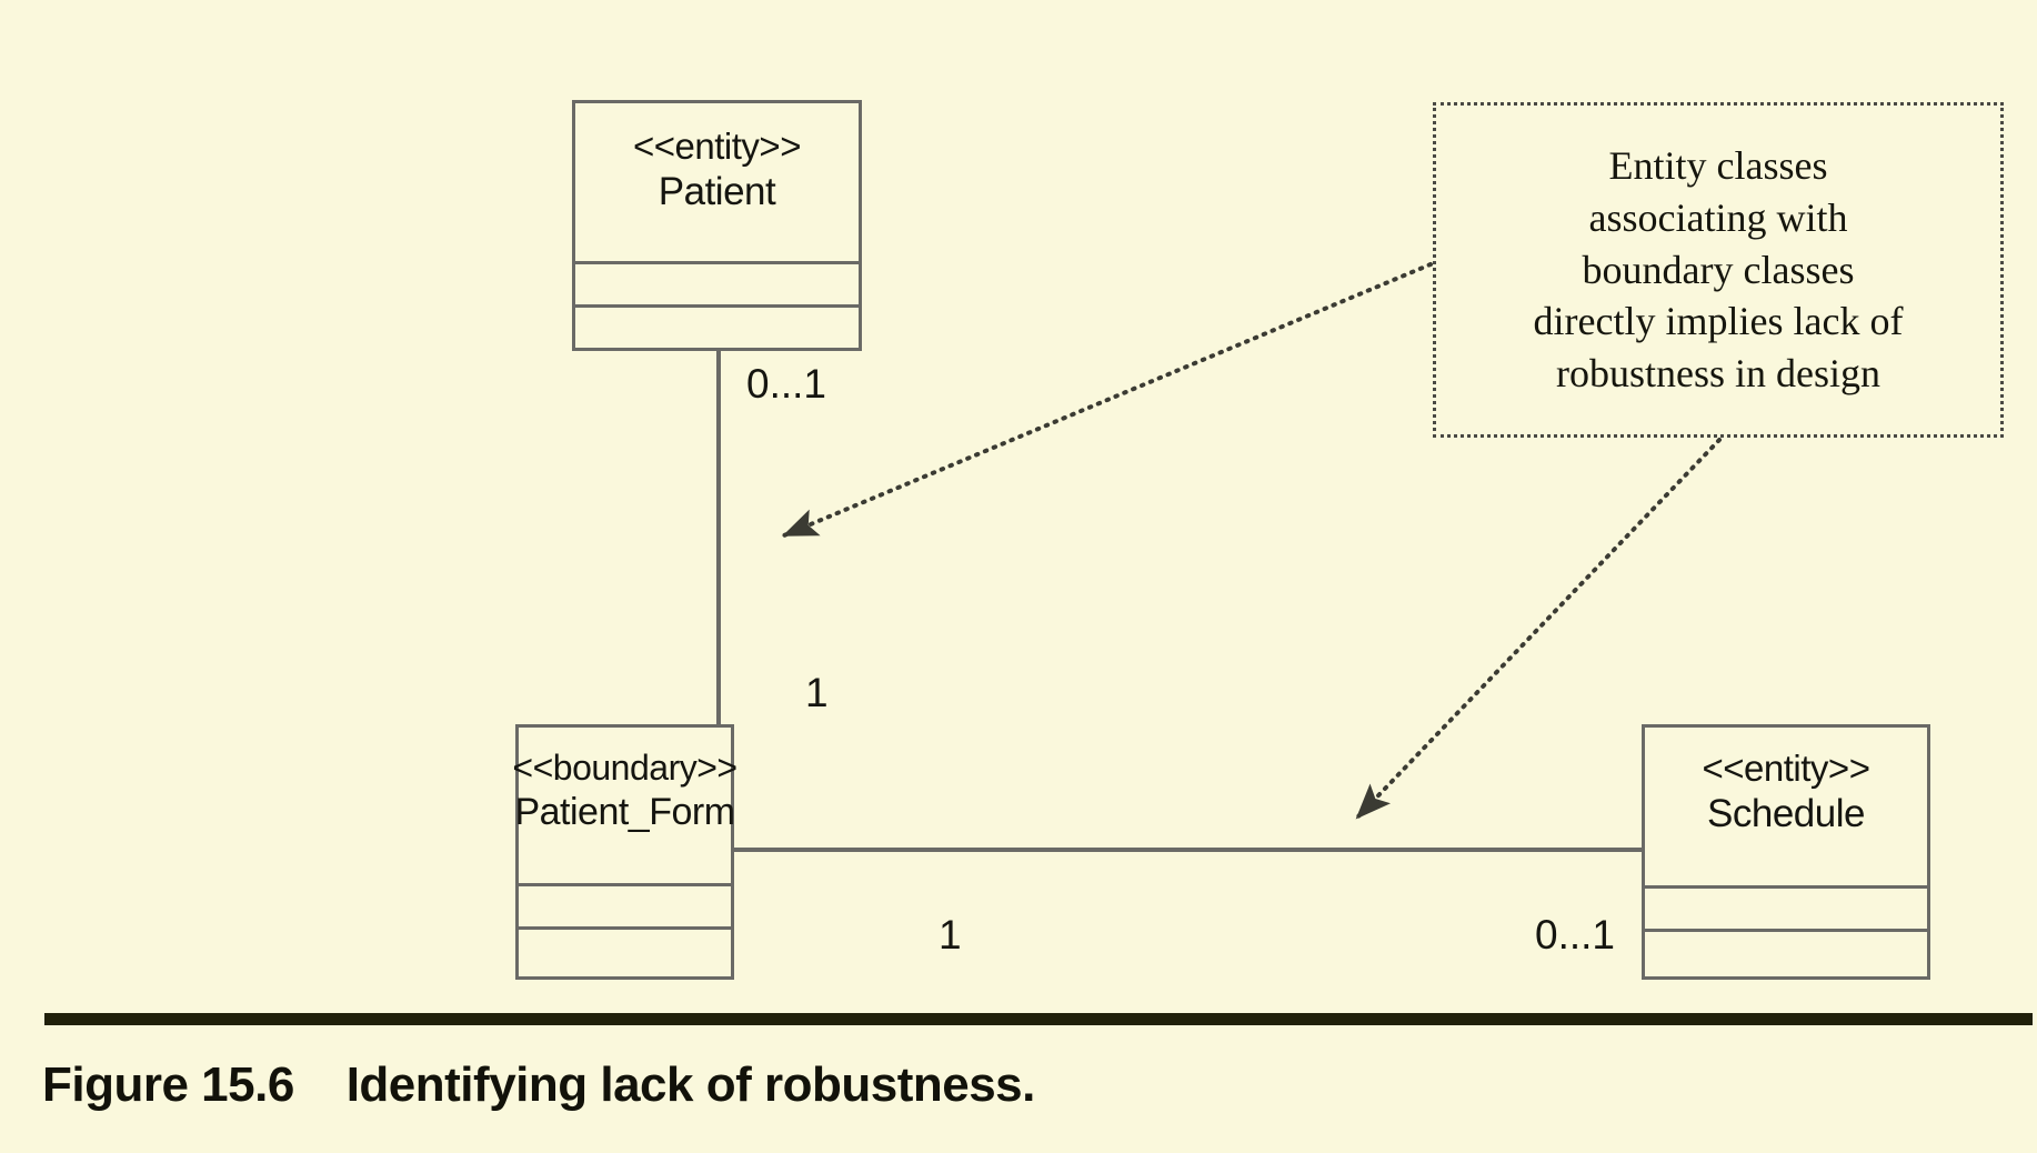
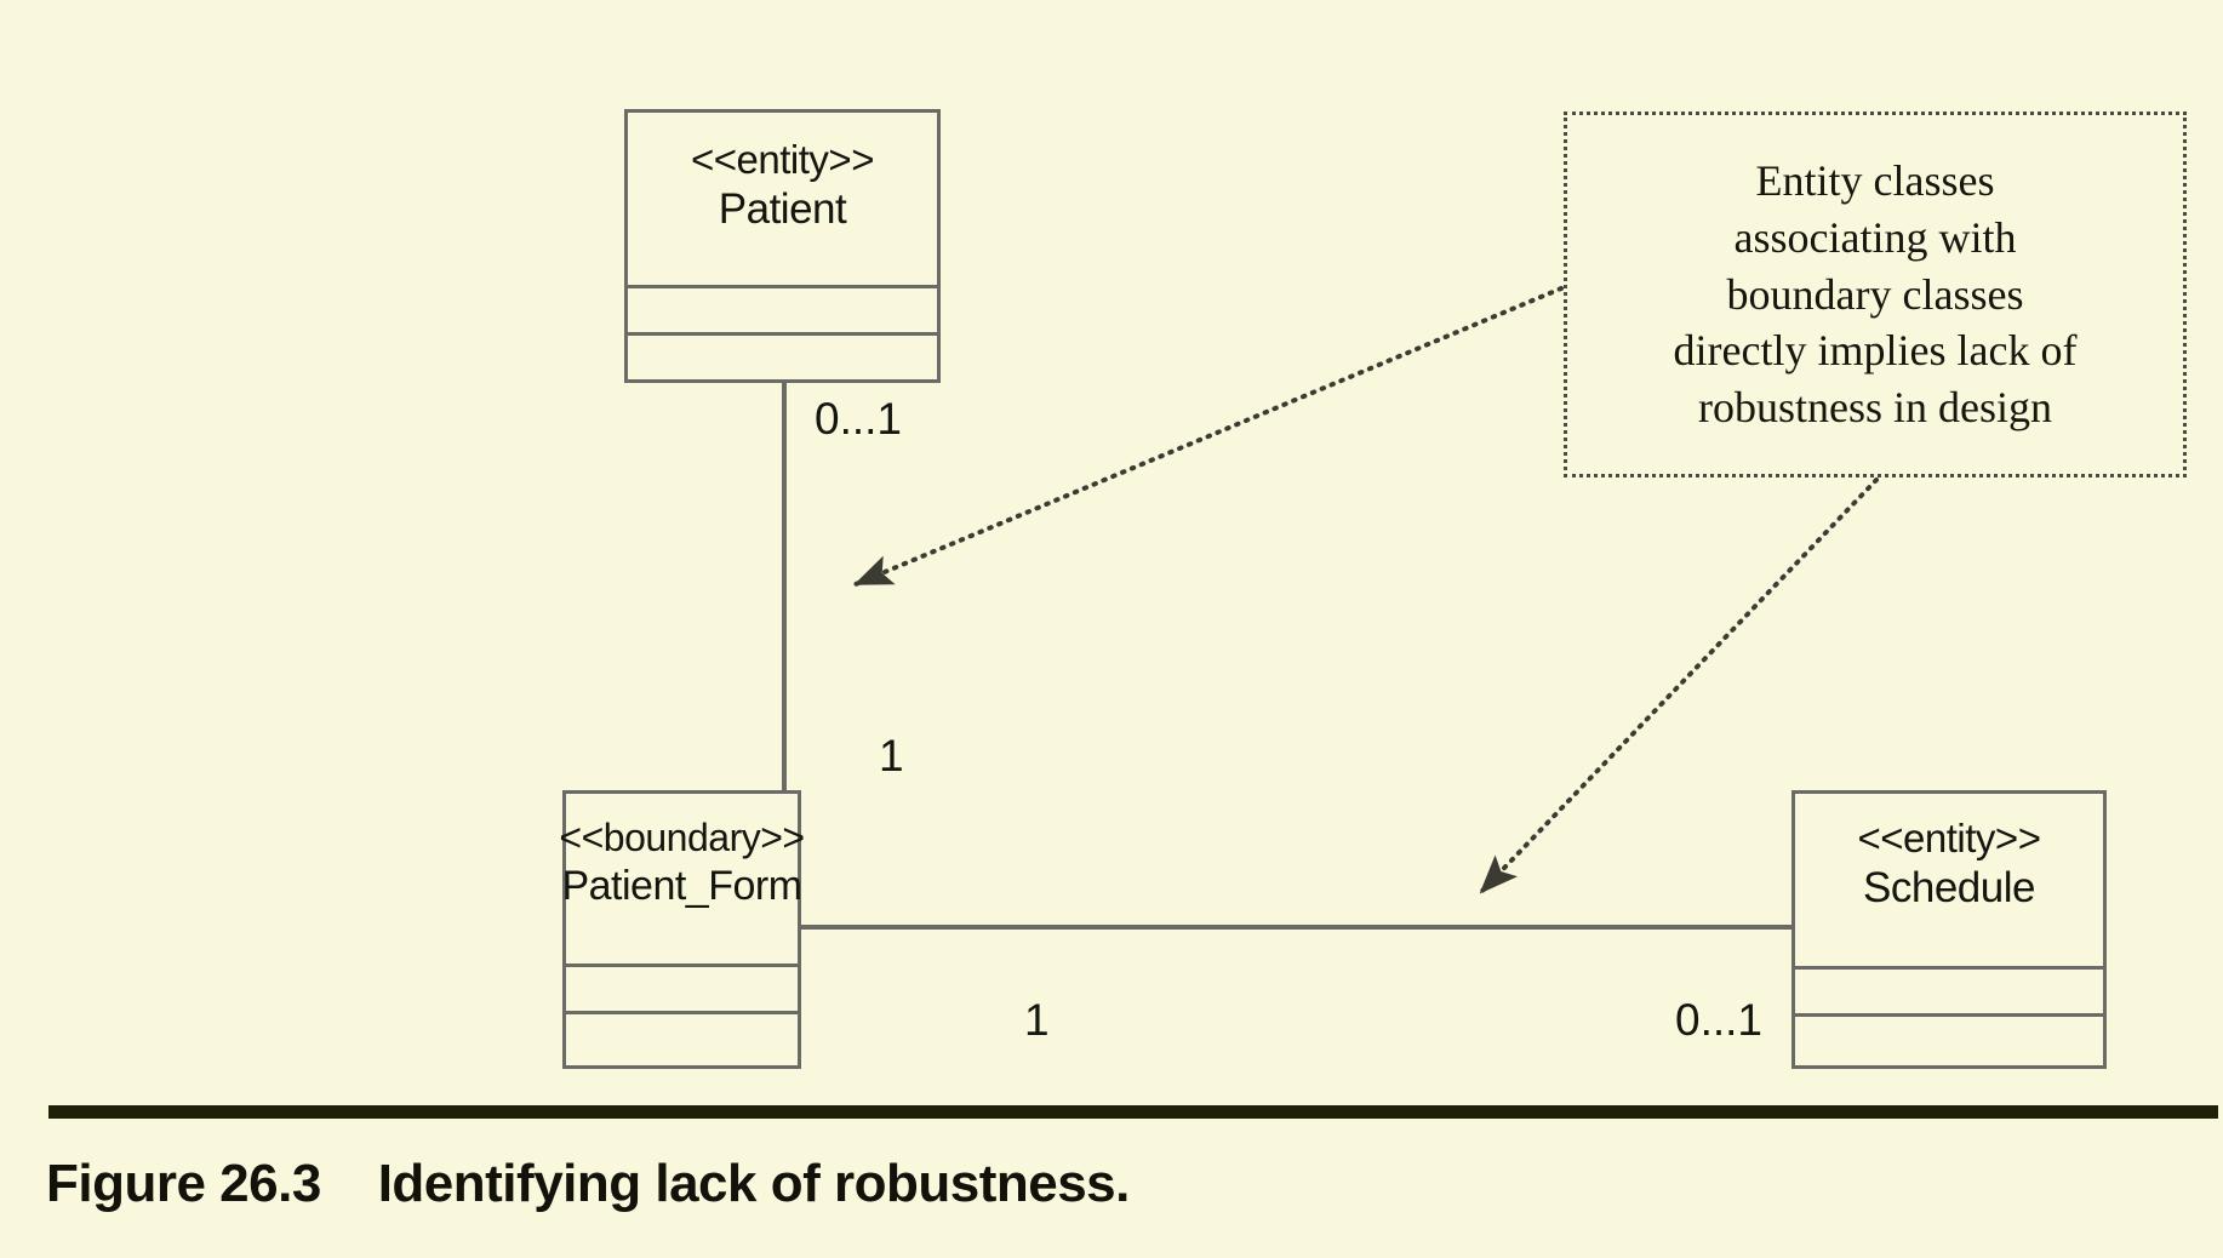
  <<entity>>
  Patient
  <<boundary>>
  Patient_Form
  <<entity>>
  Schedule
  0...1
  1
  1
  0...1
  Entity classes
  associating with
  boundary classes
  directly implies lack of
  robustness in design
- Figure 15.6 Identifying lack of robustness.
+ Figure 26.3 Identifying lack of robustness.
